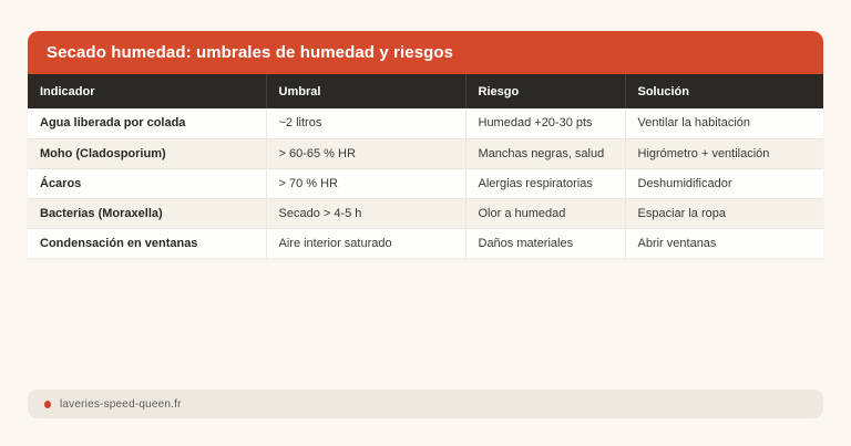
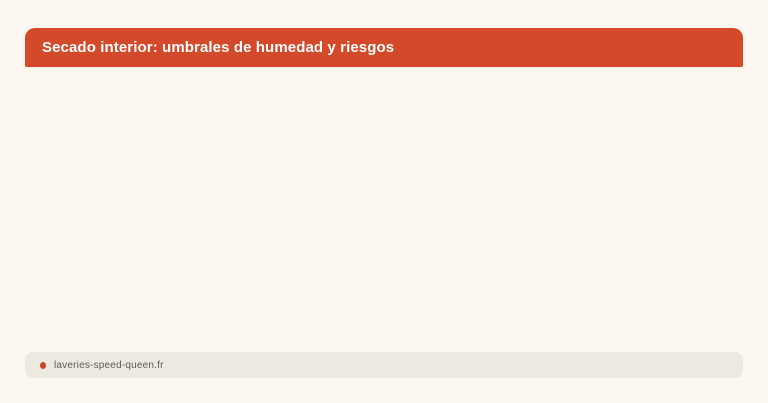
- Secado humedad: umbrales de humedad y riesgos
+ Secado interior: umbrales de humedad y riesgos
- Indicador	Umbral	Riesgo	Solución
- Agua liberada por colada	~2 litros	Humedad +20-30 pts	Ventilar la habitación
- Moho (Cladosporium)	> 60-65 % HR	Manchas negras, salud	Higrómetro + ventilación
- Ácaros	> 70 % HR	Alergias respiratorias	Deshumidificador
- Bacterias (Moraxella)	Secado > 4-5 h	Olor a humedad	Espaciar la ropa
- Condensación en ventanas	Aire interior saturado	Daños materiales	Abrir ventanas
  laveries-speed-queen.fr
